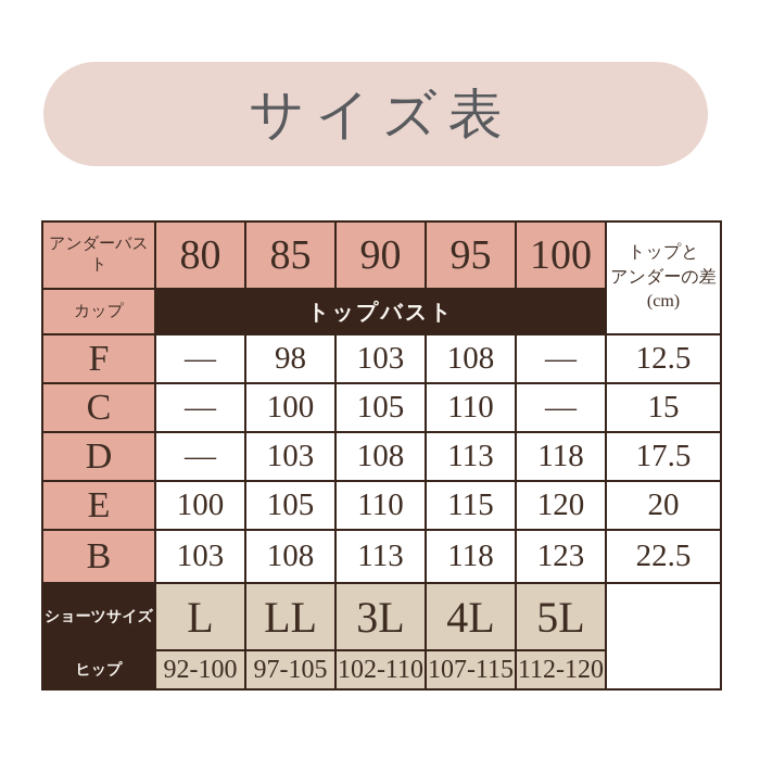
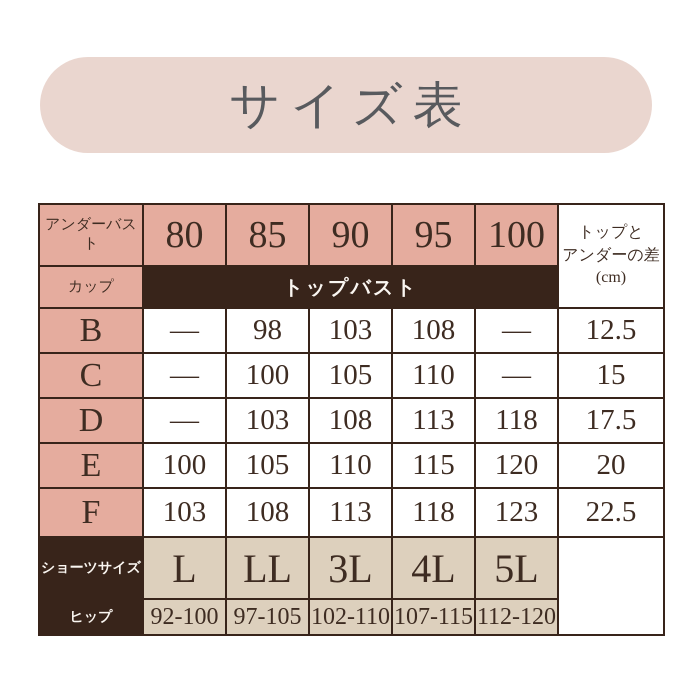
  サイズ表
  アンダーバスト	80	85	90	95	100	トップと アンダーの差 (cm)
  カップ	トップバスト
- F	—	98	103	108	—	12.5
+ B	—	98	103	108	—	12.5
  C	—	100	105	110	—	15
  D	—	103	108	113	118	17.5
  E	100	105	110	115	120	20
- B	103	108	113	118	123	22.5
+ F	103	108	113	118	123	22.5
  ショーツサイズ	L	LL	3L	4L	5L
  ヒップ	92-100	97-105	102-110	107-115	112-120
